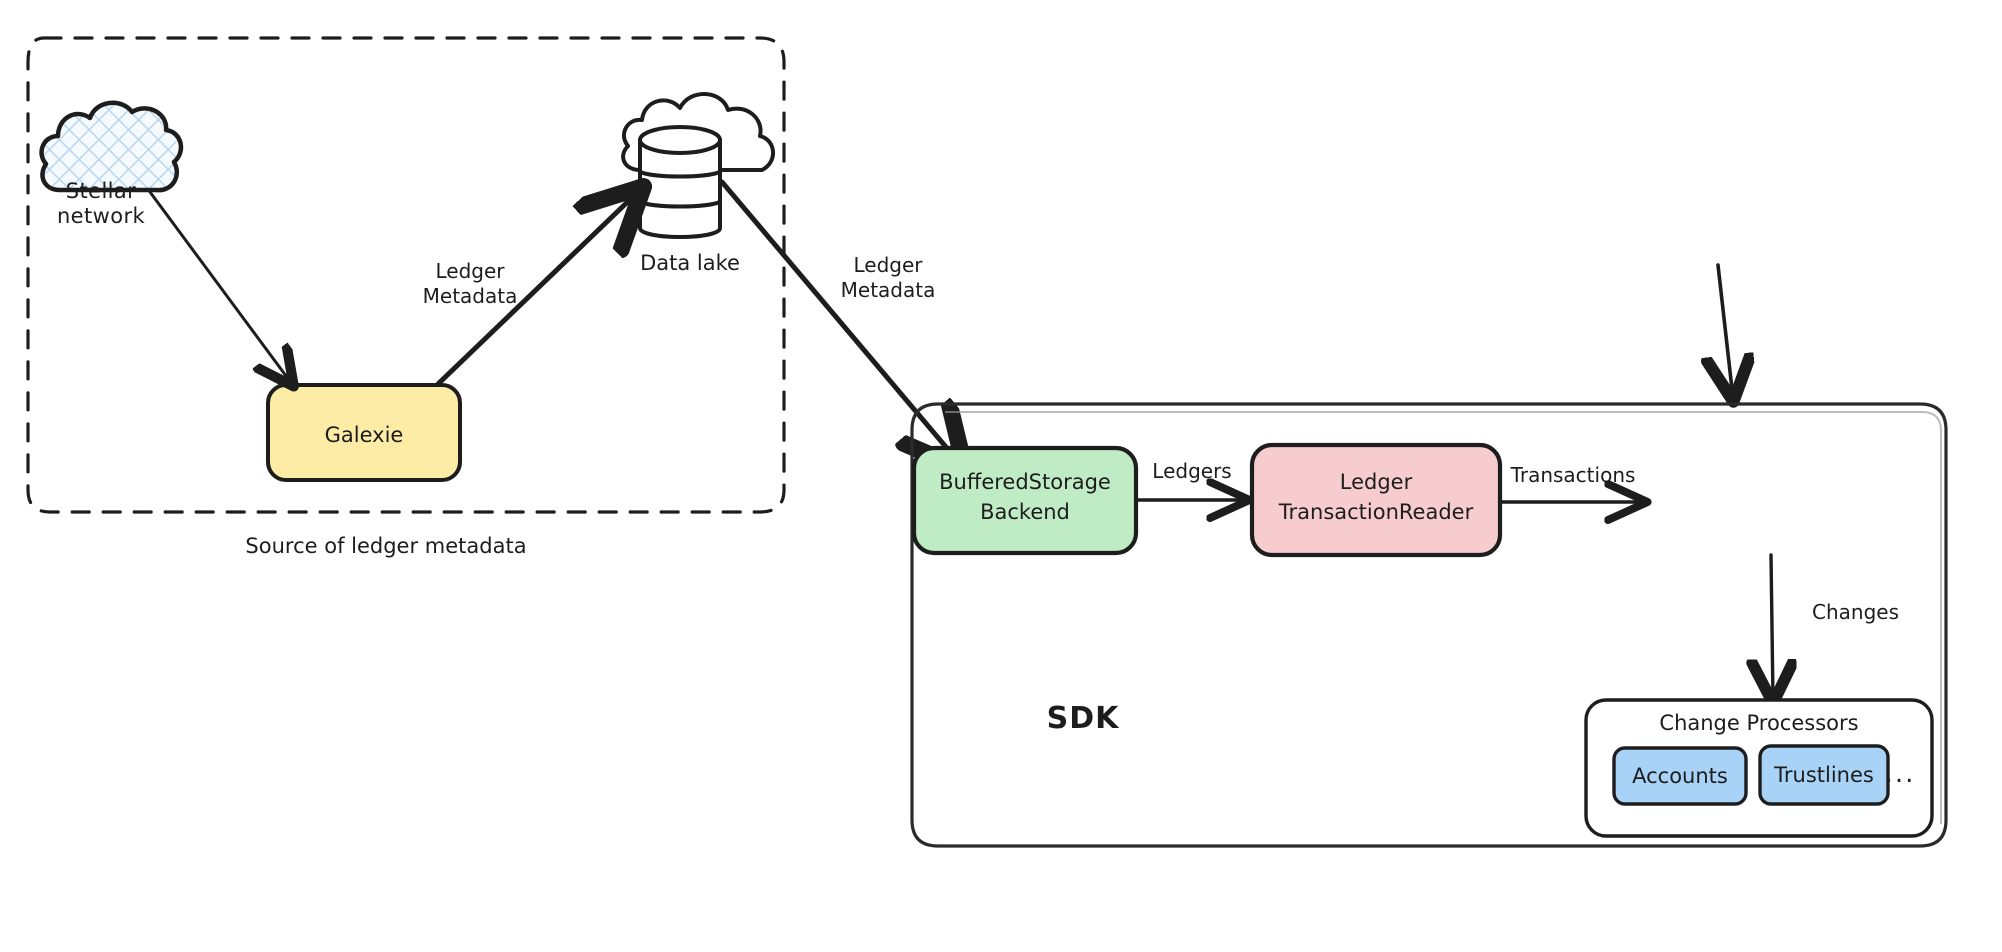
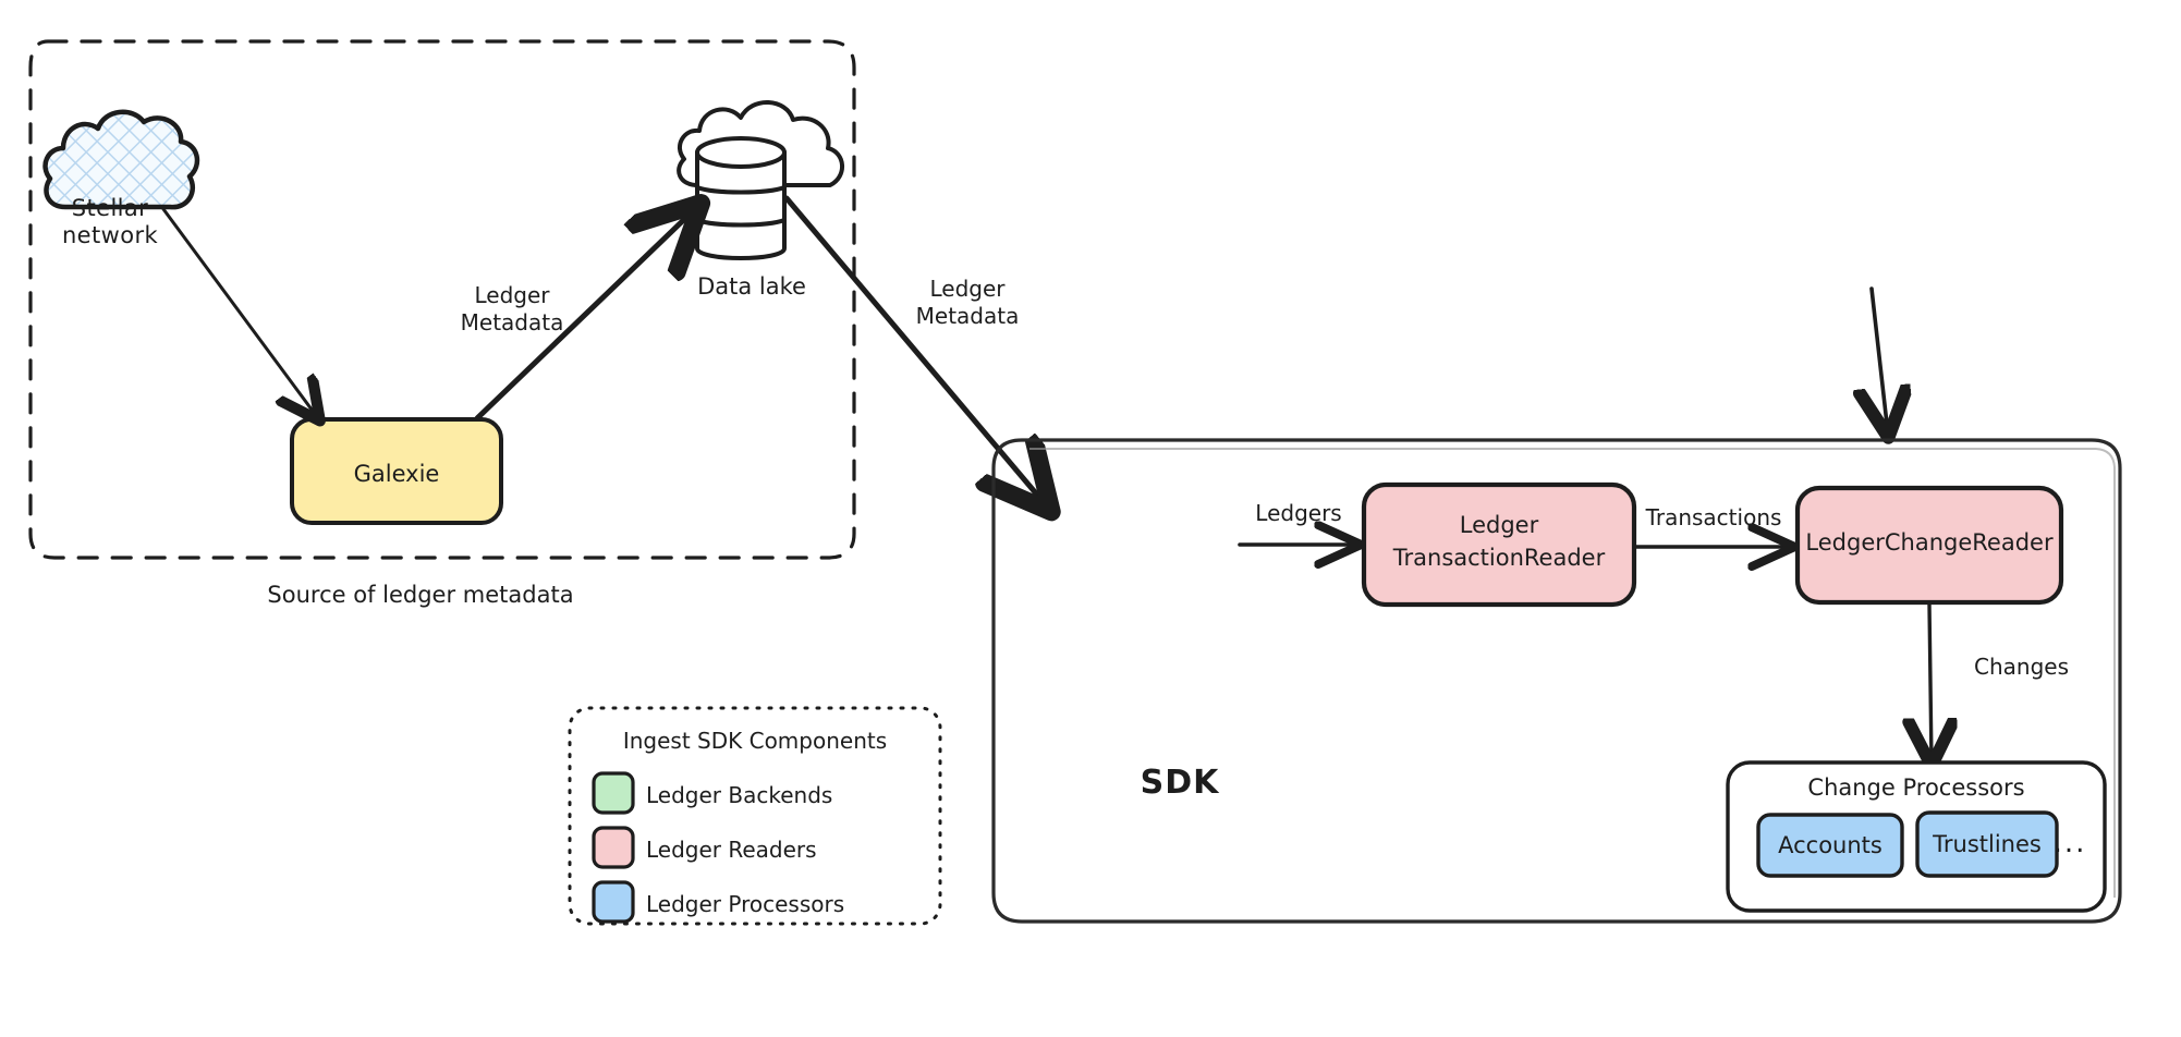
  Stellar
  network
  Galexie
  Data lake
  Ledger
  Metadata
  Ledger
  Metadata
  Source of ledger metadata
  SDK
- BufferedStorage
- Backend
  Ledgers
  Ledger
  TransactionReader
  Transactions
+ LedgerChangeReader
  Changes
  Change Processors
  Accounts
  Trustlines
  ...
+ Ingest SDK Components
+ Ledger Backends
+ Ledger Readers
+ Ledger Processors
